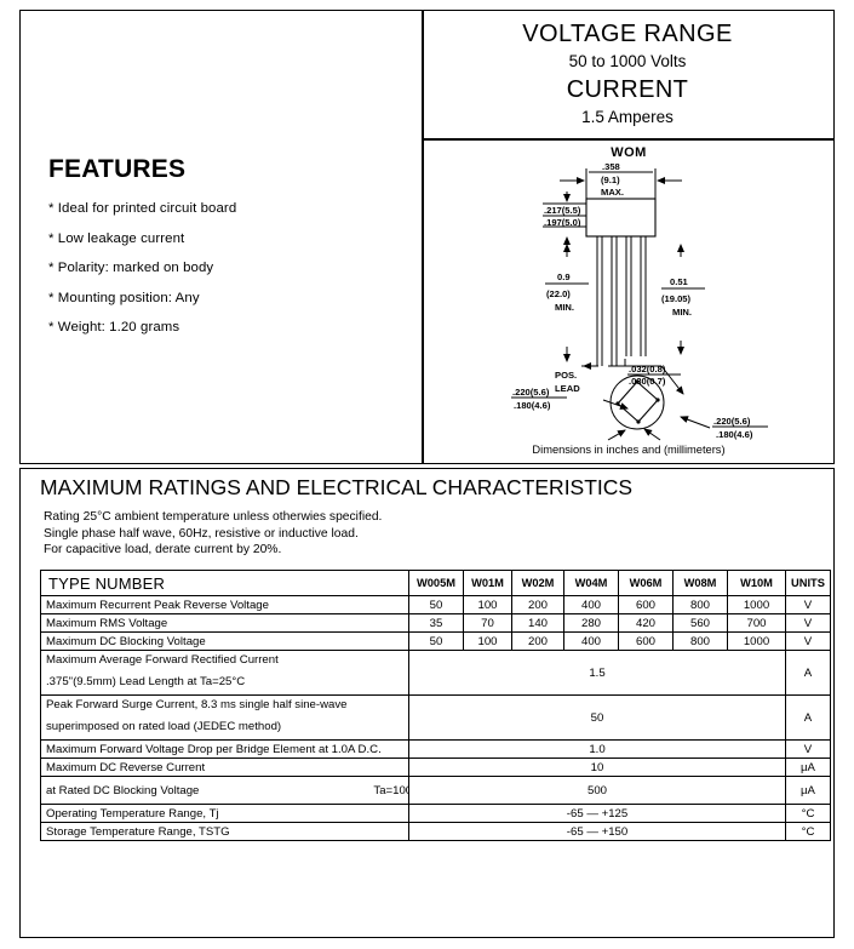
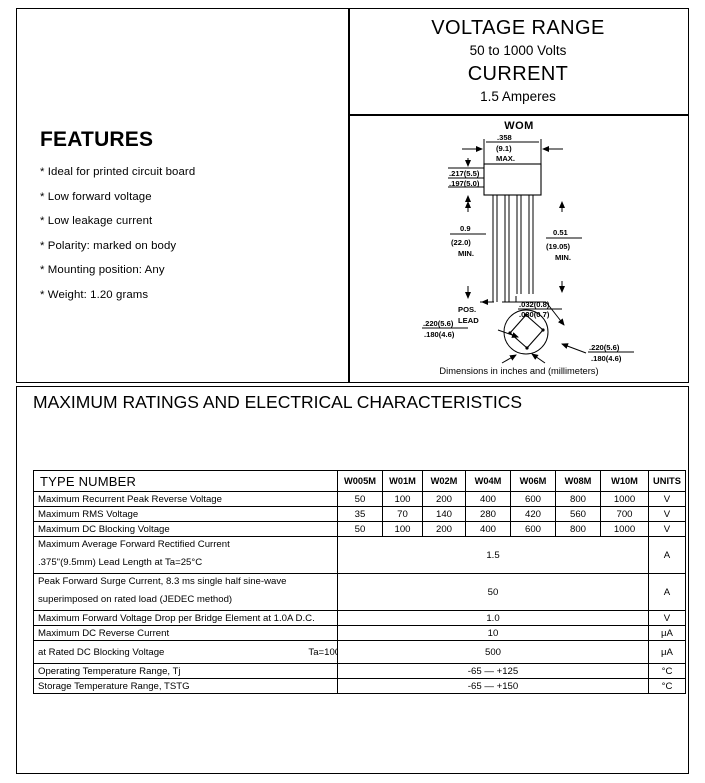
  VOLTAGE RANGE
  50 to 1000 Volts
  CURRENT
  1.5 Amperes
  FEATURES
  * Ideal for printed circuit board
+ * Low forward voltage
  * Low leakage current
  * Polarity: marked on body
  * Mounting position: Any
  * Weight: 1.20 grams
  WOM
  Dimensions in inches and (millimeters)
  .358
  (9.1)
  MAX.
  .217(5.5)
  .197(5.0)
  0.9
  (22.0)
  MIN.
  0.51
  (19.05)
  MIN.
  .032(0.8)
  .030(0.7)
  POS.
  LEAD
  .220(5.6)
  .180(4.6)
  .220(5.6)
  .180(4.6)
  MAXIMUM RATINGS AND ELECTRICAL CHARACTERISTICS
- Rating 25°C ambient temperature unless otherwies specified.
- Single phase half wave, 60Hz, resistive or inductive load.
- For capacitive load, derate current by 20%.
  TYPE NUMBER	W005M	W01M	W02M	W04M	W06M	W08M	W10M	UNITS
  Maximum Recurrent Peak Reverse Voltage	50	100	200	400	600	800	1000	V
  Maximum RMS Voltage	35	70	140	280	420	560	700	V
  Maximum DC Blocking Voltage	50	100	200	400	600	800	1000	V
  Maximum Average Forward Rectified Current	1.5	A
  .375"(9.5mm) Lead Length at Ta=25°C
  Peak Forward Surge Current, 8.3 ms single half sine-wave	50	A
  superimposed on rated load (JEDEC method)
  Maximum Forward Voltage Drop per Bridge Element at 1.0A D.C.	1.0	V
  Maximum DC Reverse Current	10	μA
  at Rated DC Blocking Voltage Ta=10	500	μA
  Operating Temperature Range, Tj	-65 — +125	°C
  Storage Temperature Range, TSTG	-65 — +150	°C
